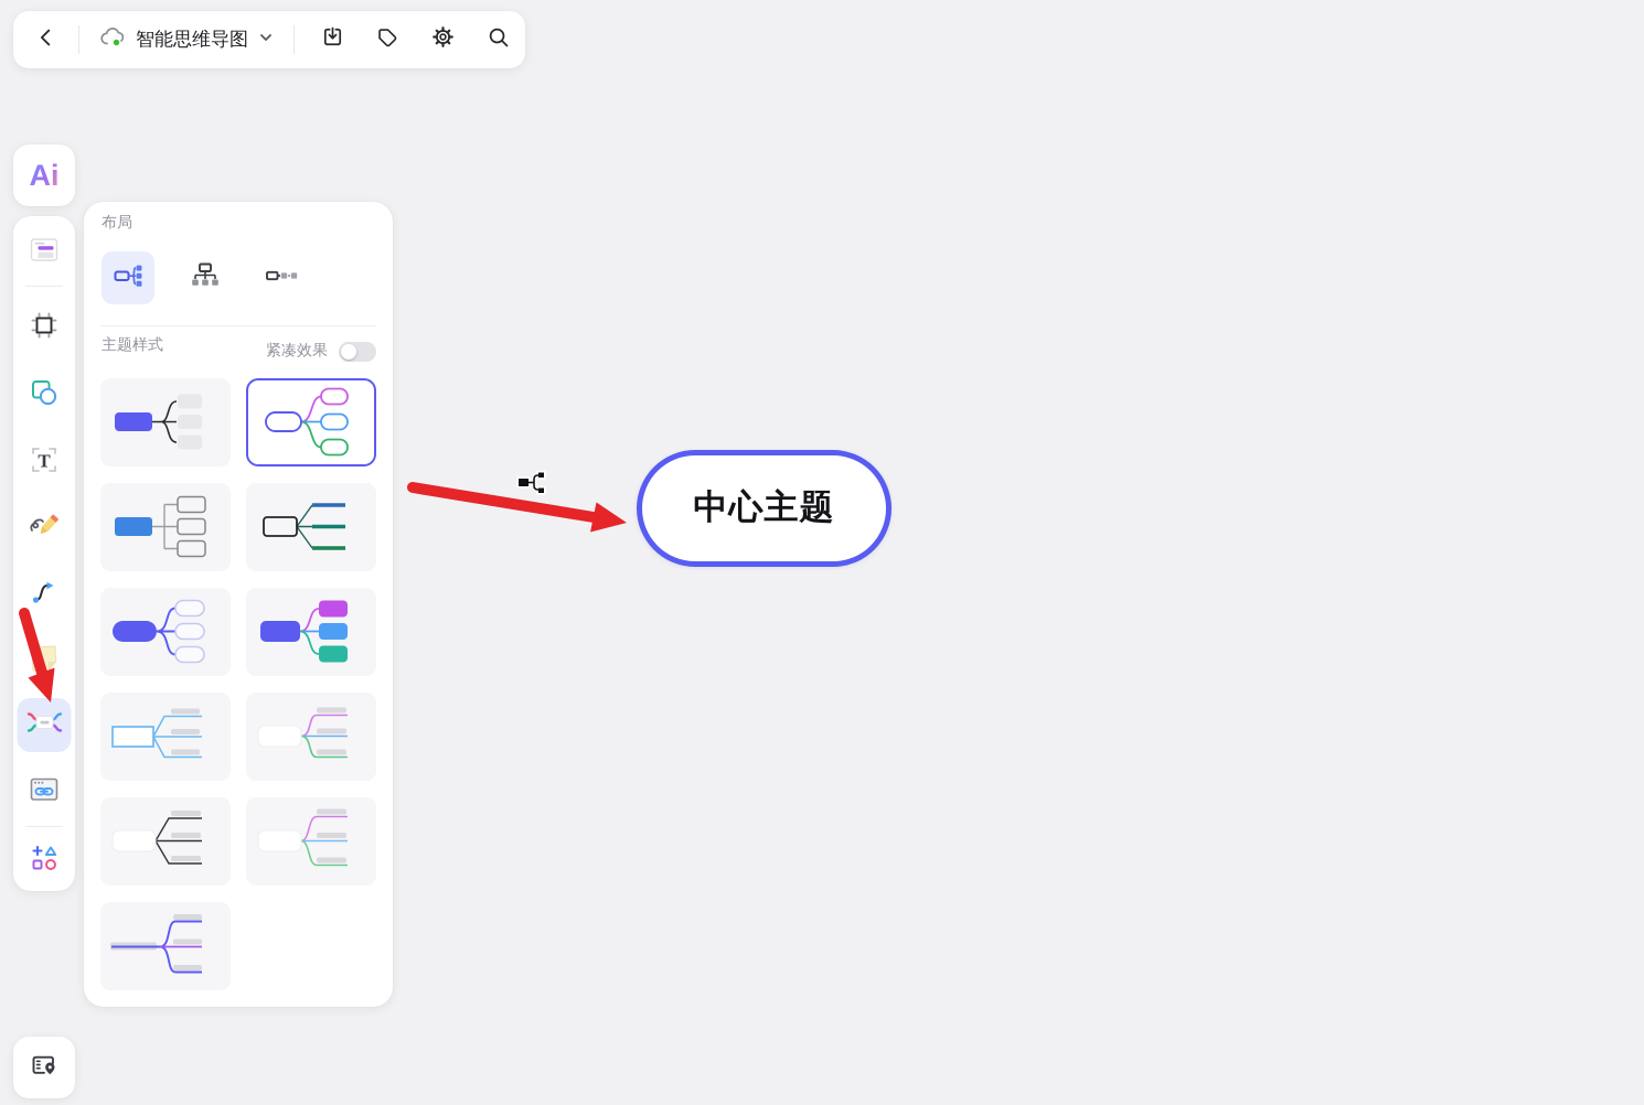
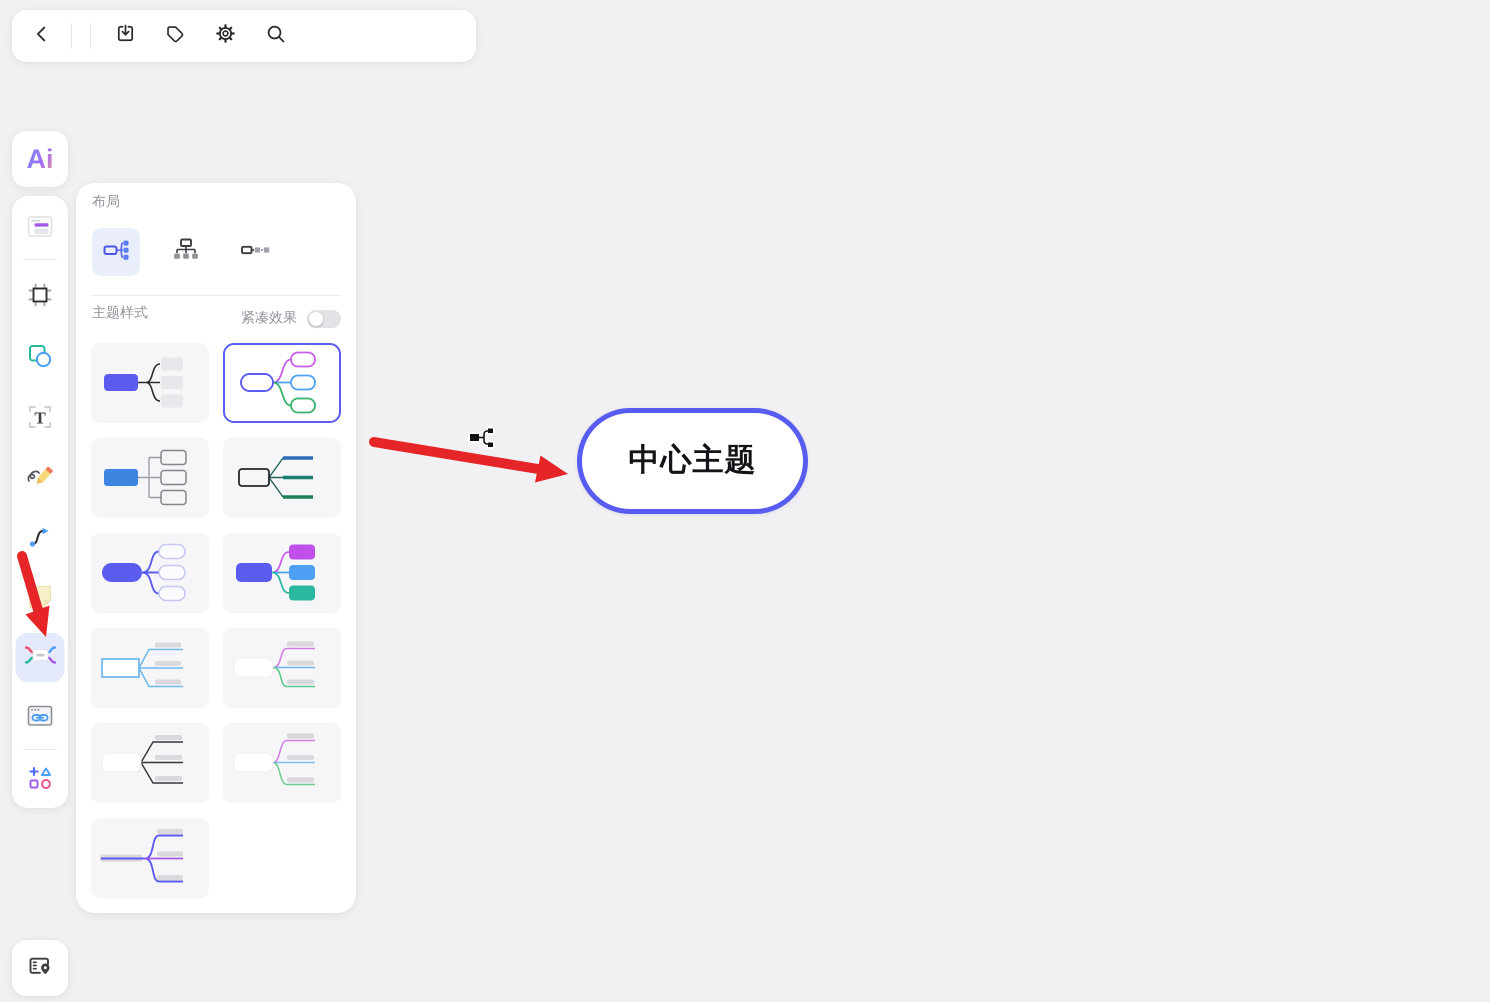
- 智能思维导图
  Ai
  T
  布局
  主题样式
  紧凑效果
  中心主题
